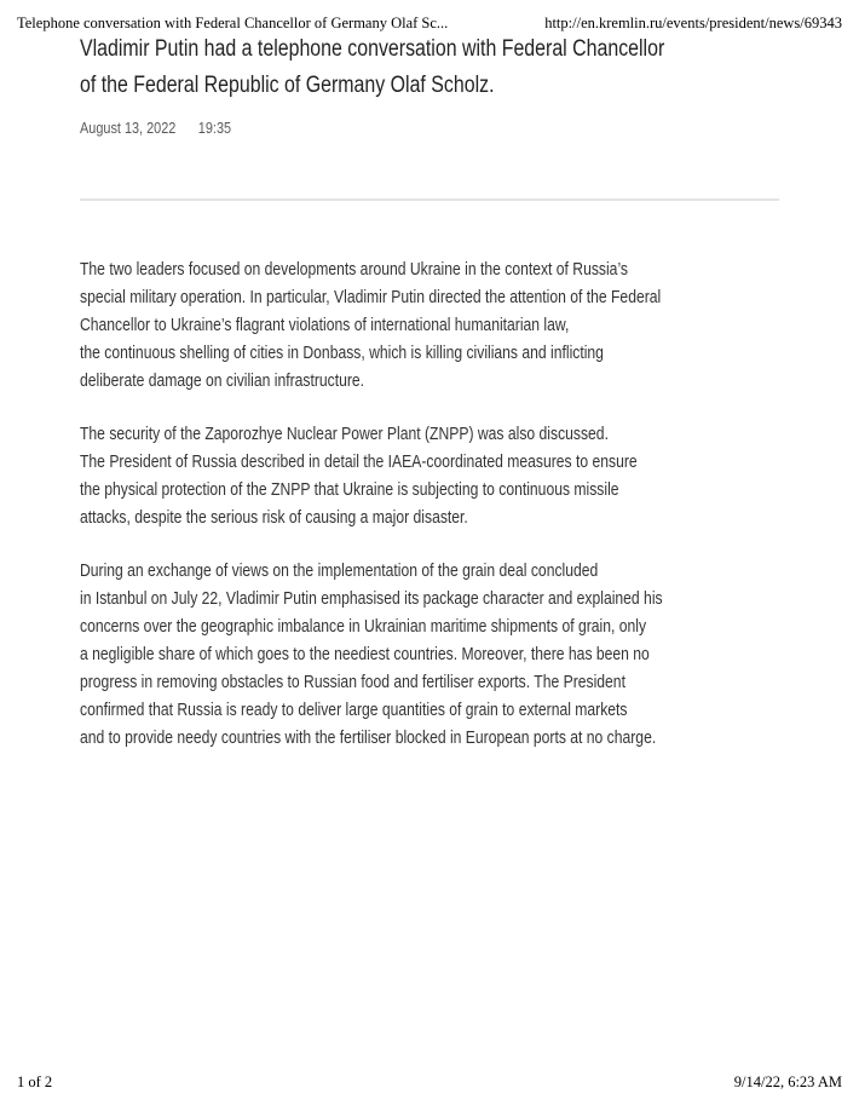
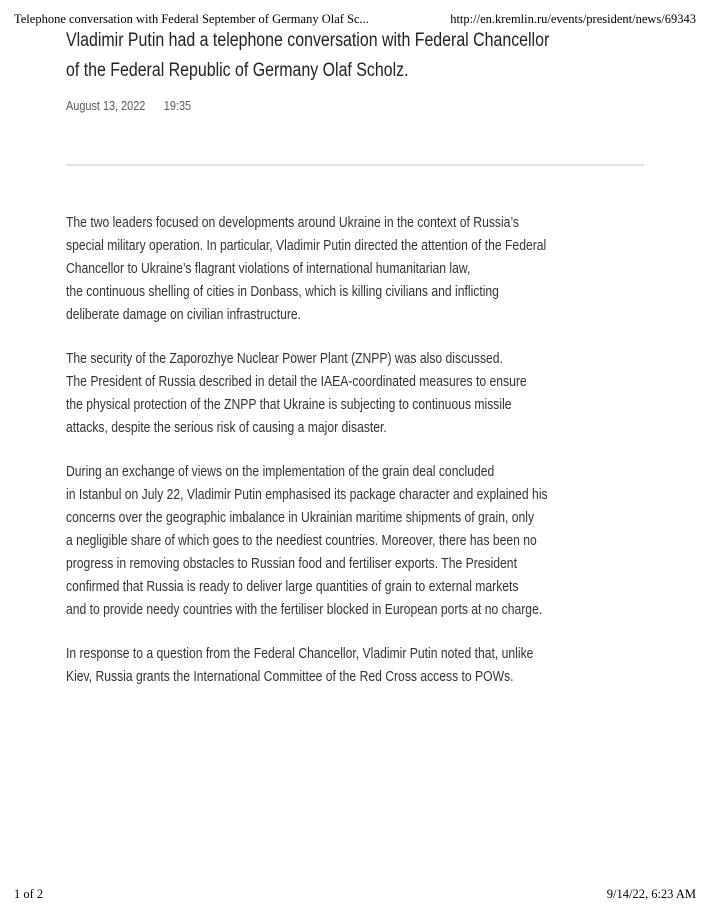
- Telephone conversation with Federal Chancellor of Germany Olaf Sc...
+ Telephone conversation with Federal September of Germany Olaf Sc...
  http://en.kremlin.ru/events/president/news/69343
  Vladimir Putin had a telephone conversation with Federal Chancellor
  of the Federal Republic of Germany Olaf Scholz.
  August 13, 2022 19:35
  The two leaders focused on developments around Ukraine in the context of Russia’s
  special military operation. In particular, Vladimir Putin directed the attention of the Federal
  Chancellor to Ukraine’s flagrant violations of international humanitarian law,
  the continuous shelling of cities in Donbass, which is killing civilians and inflicting
  deliberate damage on civilian infrastructure.
  The security of the Zaporozhye Nuclear Power Plant (ZNPP) was also discussed.
  The President of Russia described in detail the IAEA-coordinated measures to ensure
  the physical protection of the ZNPP that Ukraine is subjecting to continuous missile
  attacks, despite the serious risk of causing a major disaster.
  During an exchange of views on the implementation of the grain deal concluded
  in Istanbul on July 22, Vladimir Putin emphasised its package character and explained his
  concerns over the geographic imbalance in Ukrainian maritime shipments of grain, only
  a negligible share of which goes to the neediest countries. Moreover, there has been no
  progress in removing obstacles to Russian food and fertiliser exports. The President
  confirmed that Russia is ready to deliver large quantities of grain to external markets
  and to provide needy countries with the fertiliser blocked in European ports at no charge.
+ In response to a question from the Federal Chancellor, Vladimir Putin noted that, unlike
+ Kiev, Russia grants the International Committee of the Red Cross access to POWs.
  1 of 2
  9/14/22, 6:23 AM
